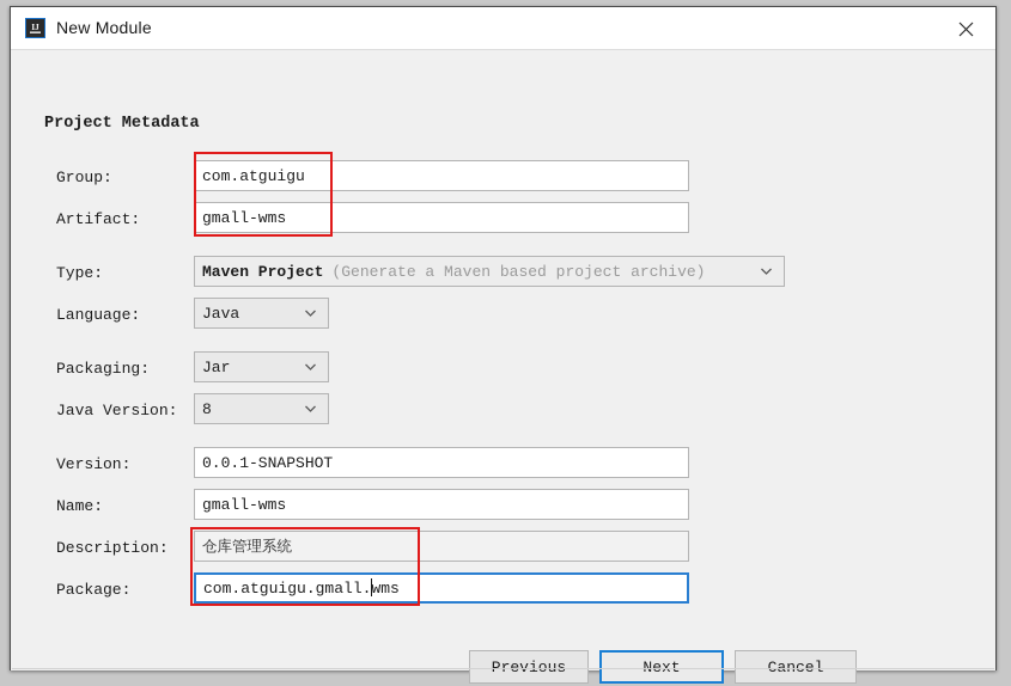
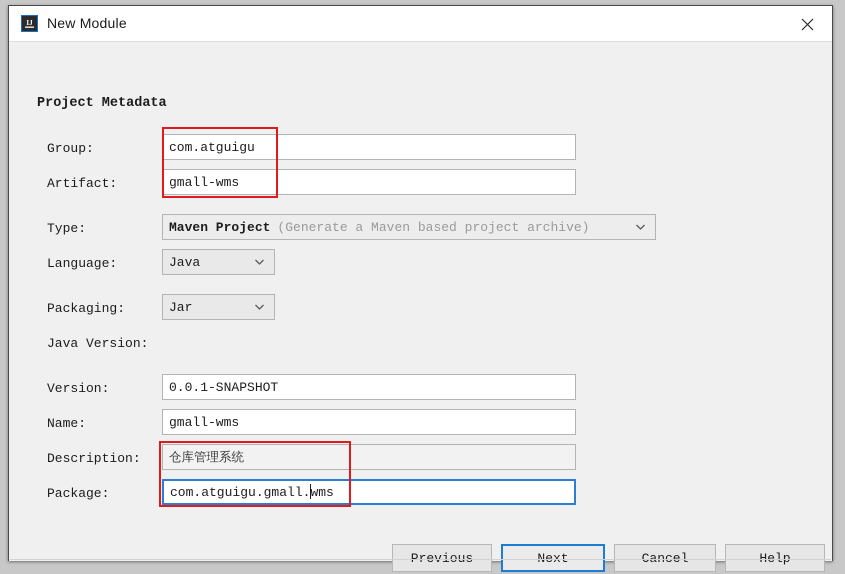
  IJ
  New Module
  Project Metadata
  Group:
  com.atguigu
  Artifact:
  gmall-wms
  Type:
  Maven Project
  (Generate a Maven based project archive)
  Language:
  Java
  Packaging:
  Jar
  Java Version:
- 8
  Version:
  0.0.1-SNAPSHOT
  Name:
  gmall-wms
  Description:
  仓库管理系统
  Package:
  com.atguigu.gmall.
  wms
  Previous
  Next
  Cancel
+ Help
